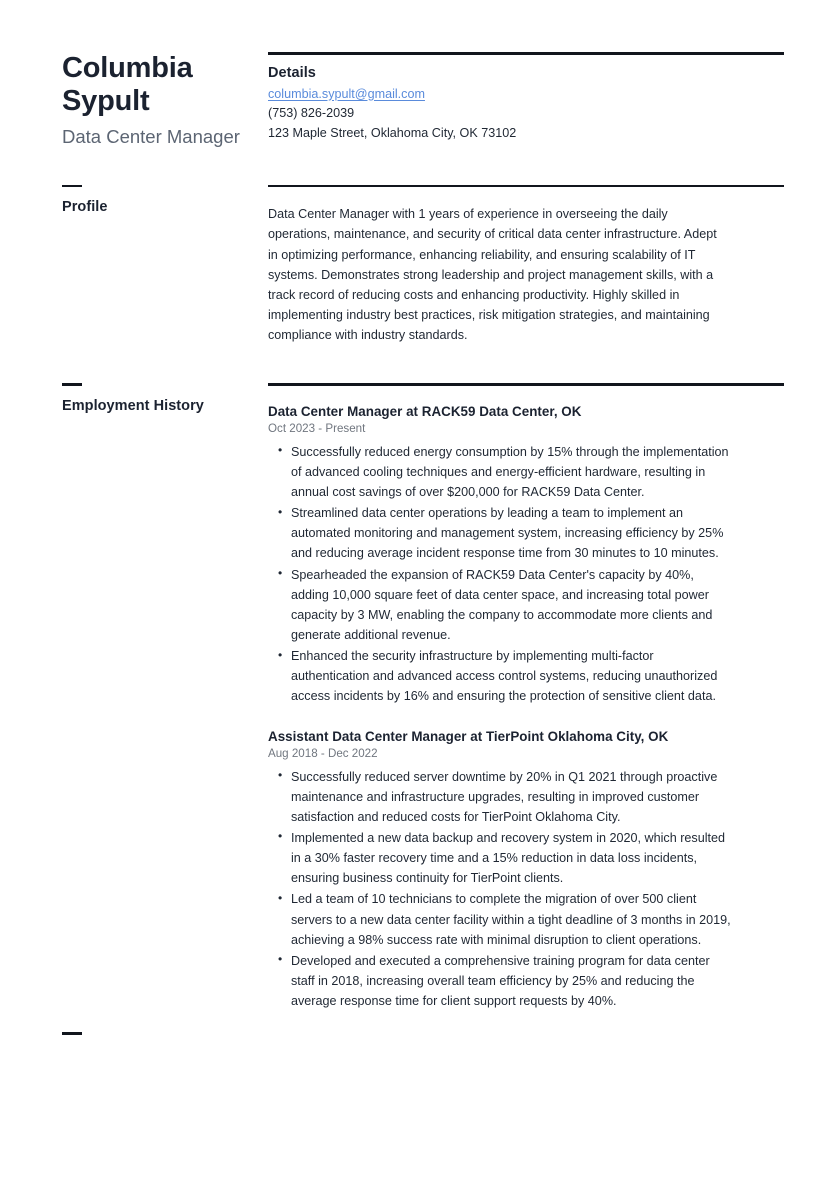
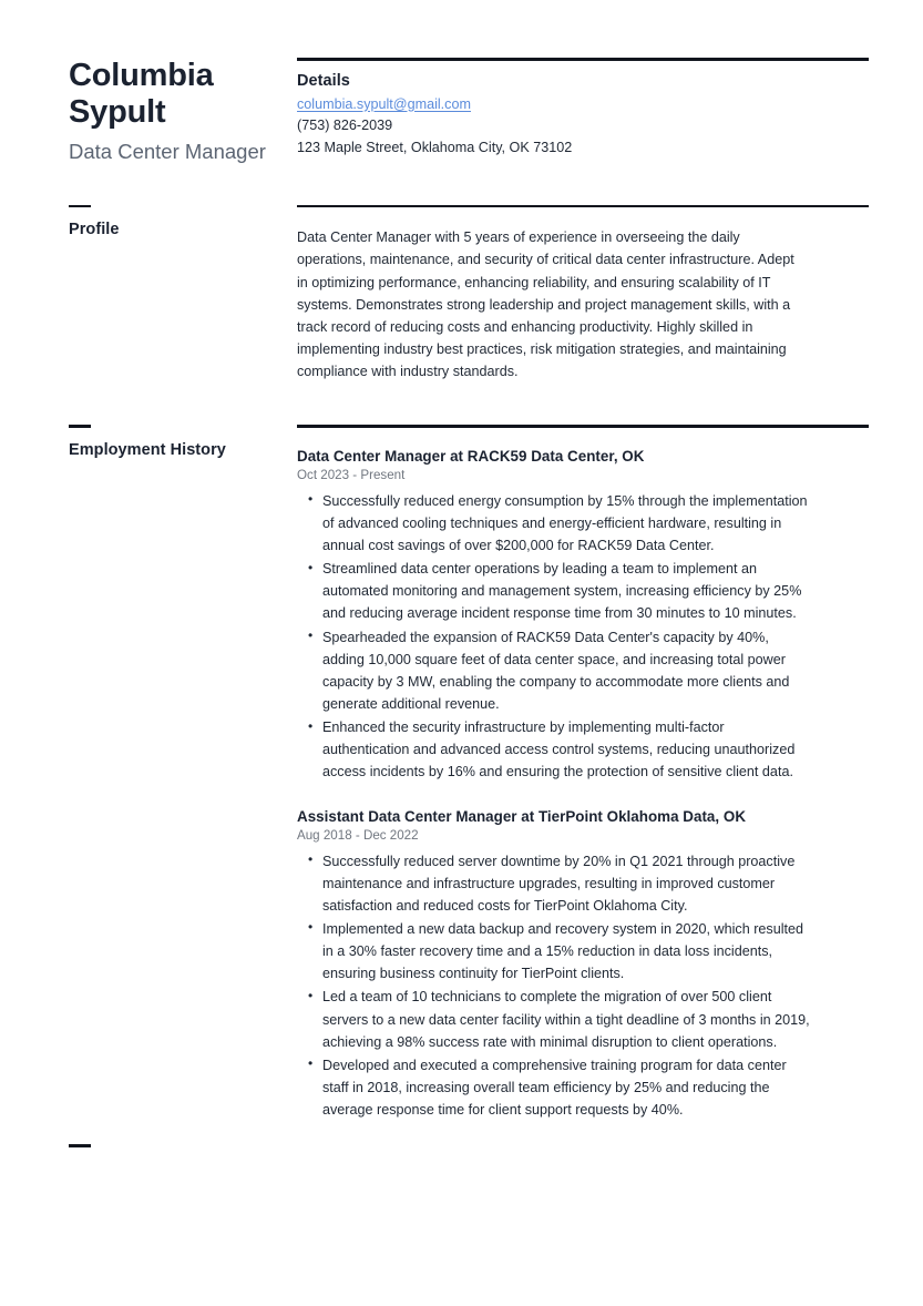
  Columbia Sypult
  Data Center Manager
  Details
  columbia.sypult@gmail.com
  (753) 826-2039
  123 Maple Street, Oklahoma City, OK 73102
  Profile
- Data Center Manager with 1 years of experience in overseeing the daily operations, maintenance, and security of critical data center infrastructure. Adept in optimizing performance, enhancing reliability, and ensuring scalability of IT systems. Demonstrates strong leadership and project management skills, with a track record of reducing costs and enhancing productivity. Highly skilled in implementing industry best practices, risk mitigation strategies, and maintaining compliance with industry standards.
+ Data Center Manager with 5 years of experience in overseeing the daily operations, maintenance, and security of critical data center infrastructure. Adept in optimizing performance, enhancing reliability, and ensuring scalability of IT systems. Demonstrates strong leadership and project management skills, with a track record of reducing costs and enhancing productivity. Highly skilled in implementing industry best practices, risk mitigation strategies, and maintaining compliance with industry standards.
  Employment History
  Data Center Manager at RACK59 Data Center, OK
  Oct 2023 - Present
  Successfully reduced energy consumption by 15% through the implementation of advanced cooling techniques and energy-efficient hardware, resulting in annual cost savings of over $200,000 for RACK59 Data Center.
  Streamlined data center operations by leading a team to implement an automated monitoring and management system, increasing efficiency by 25% and reducing average incident response time from 30 minutes to 10 minutes.
  Spearheaded the expansion of RACK59 Data Center's capacity by 40%, adding 10,000 square feet of data center space, and increasing total power capacity by 3 MW, enabling the company to accommodate more clients and generate additional revenue.
  Enhanced the security infrastructure by implementing multi-factor authentication and advanced access control systems, reducing unauthorized access incidents by 16% and ensuring the protection of sensitive client data.
- Assistant Data Center Manager at TierPoint Oklahoma City, OK
+ Assistant Data Center Manager at TierPoint Oklahoma Data, OK
  Aug 2018 - Dec 2022
  Successfully reduced server downtime by 20% in Q1 2021 through proactive maintenance and infrastructure upgrades, resulting in improved customer satisfaction and reduced costs for TierPoint Oklahoma City.
  Implemented a new data backup and recovery system in 2020, which resulted in a 30% faster recovery time and a 15% reduction in data loss incidents, ensuring business continuity for TierPoint clients.
  Led a team of 10 technicians to complete the migration of over 500 client servers to a new data center facility within a tight deadline of 3 months in 2019, achieving a 98% success rate with minimal disruption to client operations.
  Developed and executed a comprehensive training program for data center staff in 2018, increasing overall team efficiency by 25% and reducing the average response time for client support requests by 40%.
